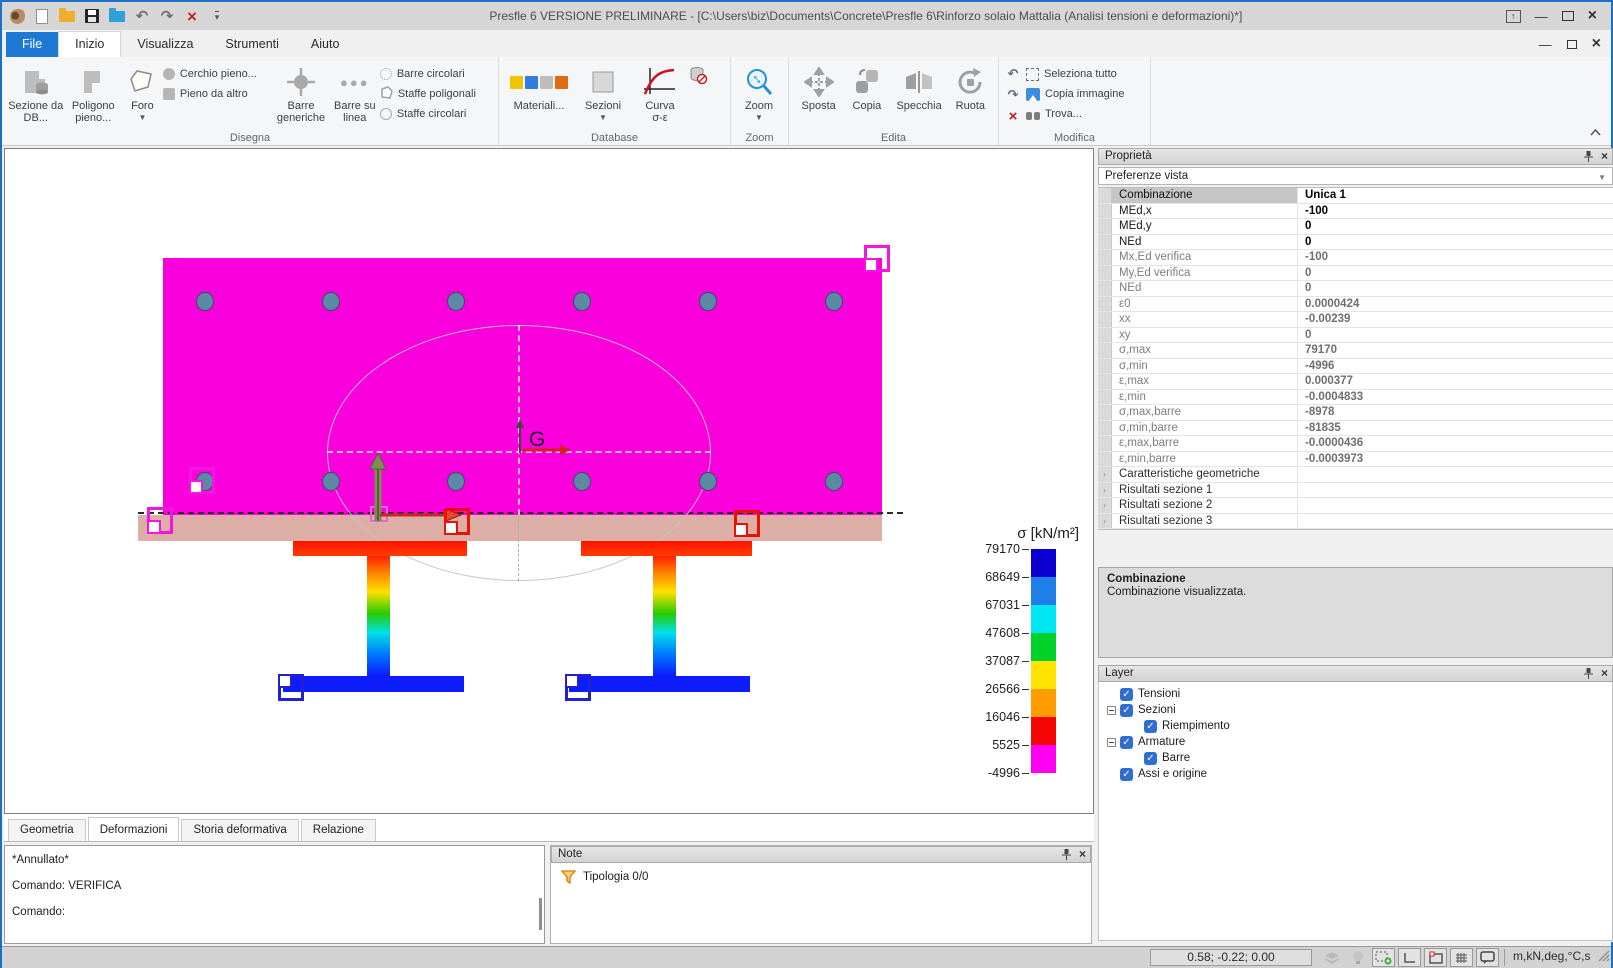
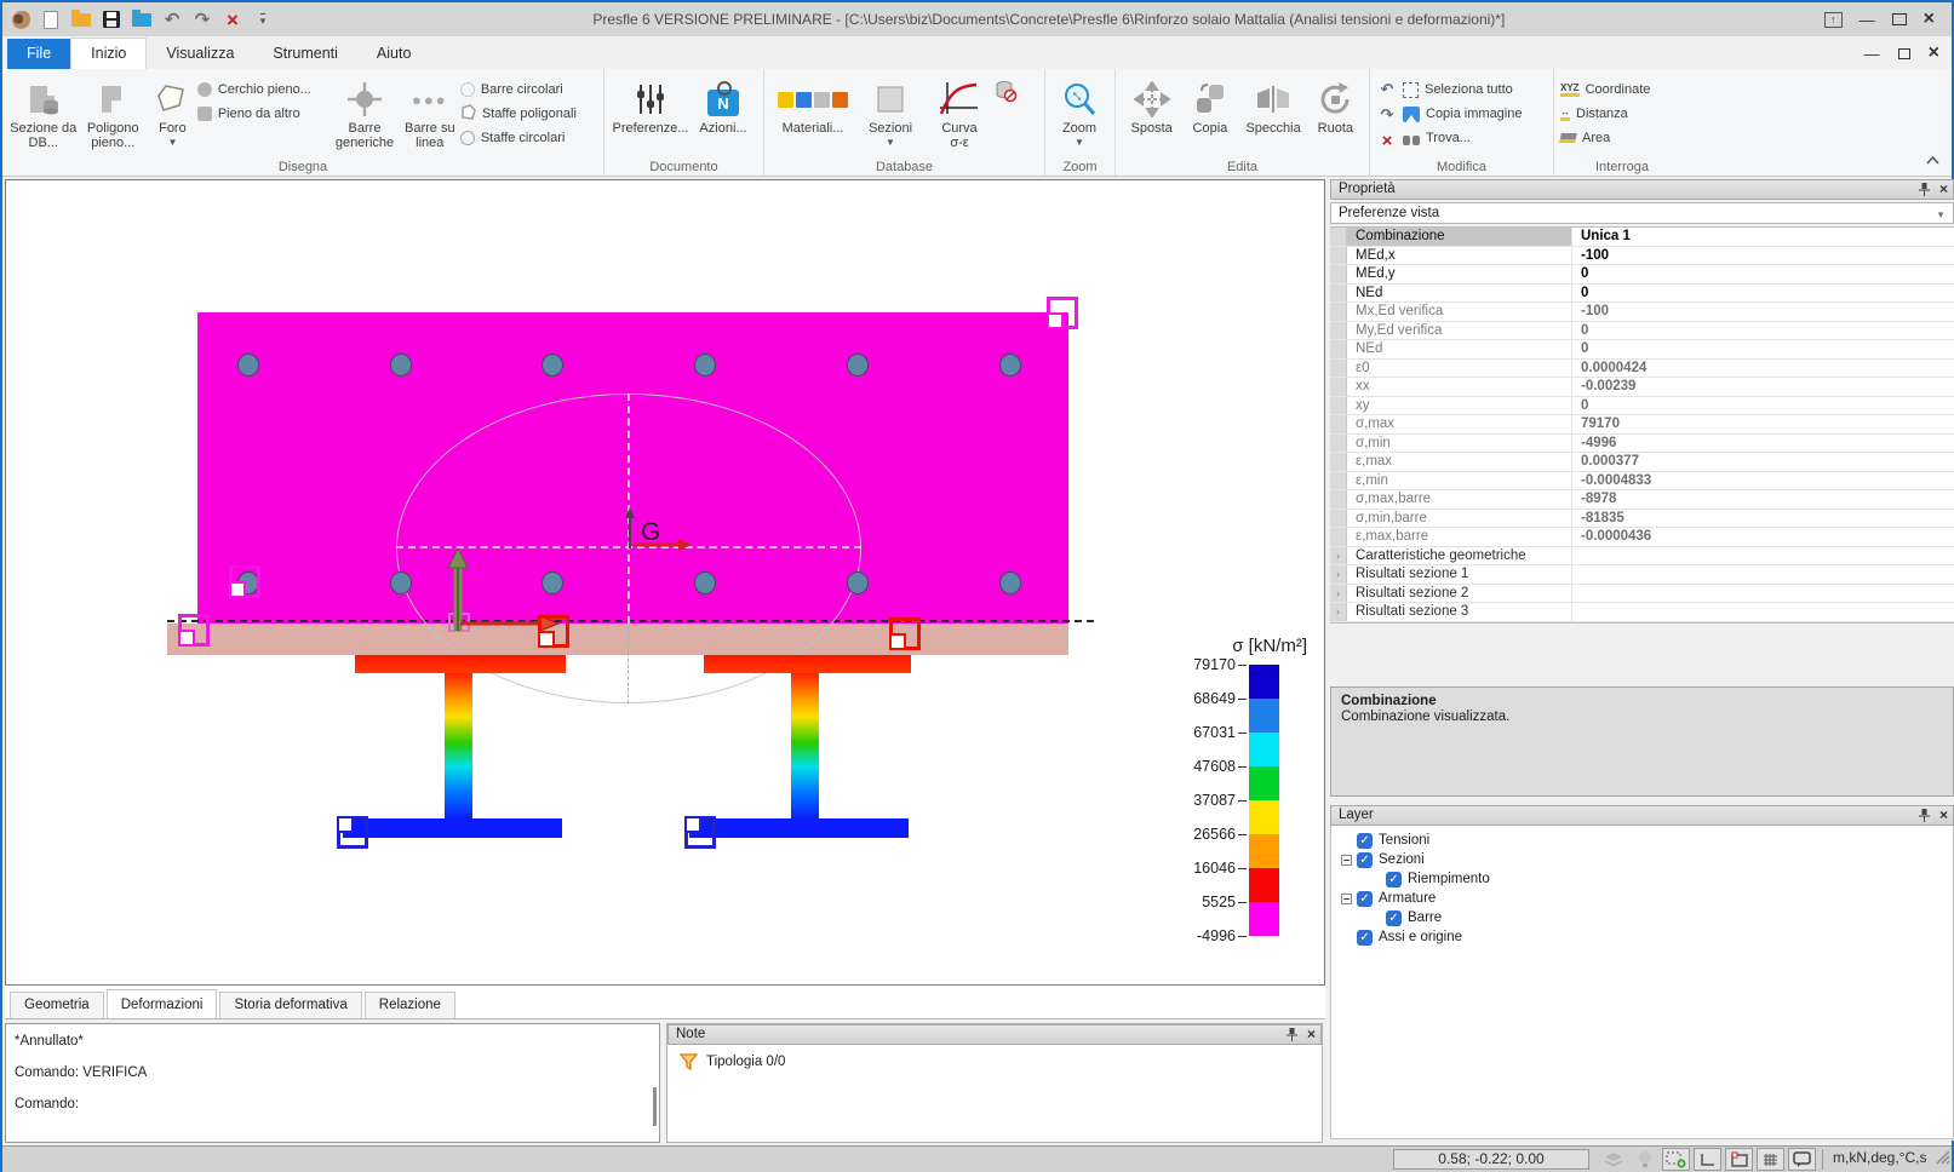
  ↶
  ↷
  ×
  ▾
  Presfle 6 VERSIONE PRELIMINARE - [C:\Users\biz\Documents\Concrete\Presfle 6\Rinforzo solaio Mattalia (Analisi tensioni e deformazioni)*]
  ↑
  —
  ×
  File
  Inizio
  Visualizza
  Strumenti
  Aiuto
  —
  ×
  Sezione da DB...
  Poligono pieno...
  Foro
  ▼
  Cerchio pieno...
  Pieno da altro
  Barre generiche
  ●●●
  Barre su linea
  Barre circolari
  Staffe poligonali
  Staffe circolari
  Disegna
+ Preferenze...
+ N
+ Azioni...
+ Documento
  Materiali...
  Sezioni
  ▼
  Curva
  σ-ε
  Database
  ⤡
  Zoom
  ▼
  Zoom
  Sposta
  Copia
  Specchia
  Ruota
  Edita
  ↶
  ↷
  ×
  Seleziona tutto
  Copia immagine
  Trova...
  Modifica
+ XYZ
+ Coordinate
+ ↔
+ Distanza
+ Area
+ Interroga
  G
  σ [kN/m²]
  79170
  68649
  67031
  47608
  37087
  26566
  16046
  5525
  -4996
  Proprietà
  ×
  Preferenze vista
  ▼
  Combinazione
  Unica 1
  MEd,x
  -100
  MEd,y
  0
  NEd
  0
  Mx,Ed verifica
  -100
  My,Ed verifica
  0
  NEd
  0
  ε0
  0.0000424
  xx
  -0.00239
  xy
  0
  σ,max
  79170
  σ,min
  -4996
  ε,max
  0.000377
  ε,min
  -0.0004833
  σ,max,barre
  -8978
  σ,min,barre
  -81835
  ε,max,barre
  -0.0000436
- ε,min,barre
- -0.0003973
  ›
  Caratteristiche geometriche
  ›
  Risultati sezione 1
  ›
  Risultati sezione 2
  ›
  Risultati sezione 3
  Combinazione
  Combinazione visualizzata.
  Layer
  ×
  ✓
  Tensioni
  ✓
  Sezioni
  ✓
  Riempimento
  ✓
  Armature
  ✓
  Barre
  ✓
  Assi e origine
  Geometria
  Deformazioni
  Storia deformativa
  Relazione
  *Annullato*
  Comando: VERIFICA
  Comando:
  Note
  ×
  Tipologia 0/0
  0.58; -0.22; 0.00
  m,kN,deg,°C,s
